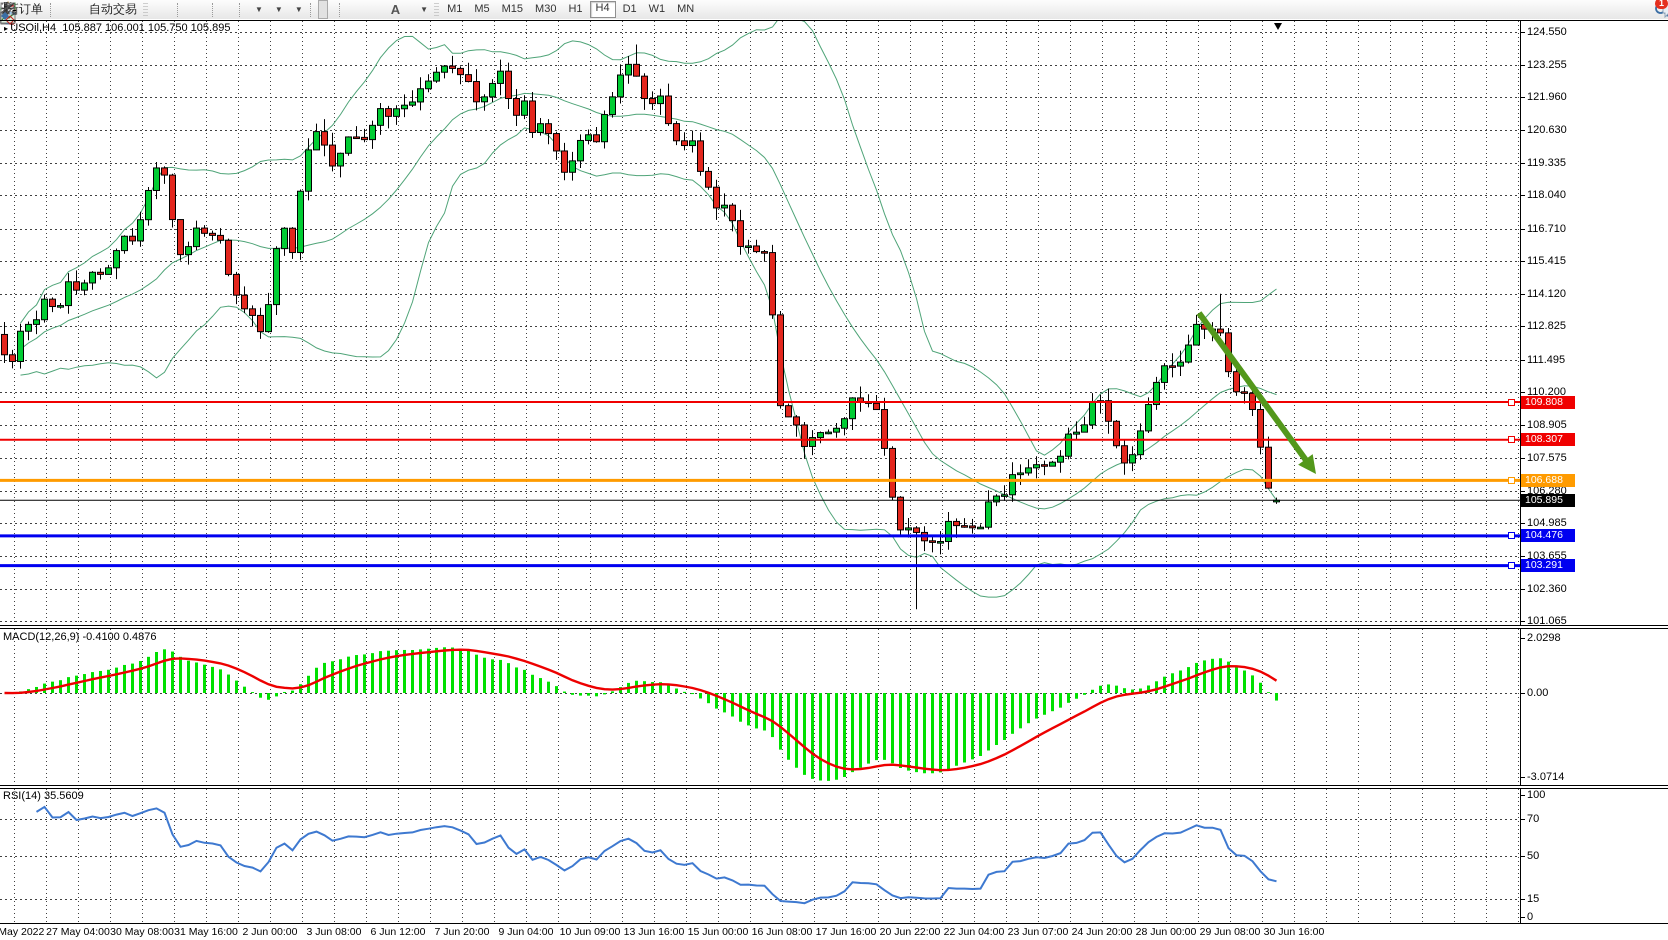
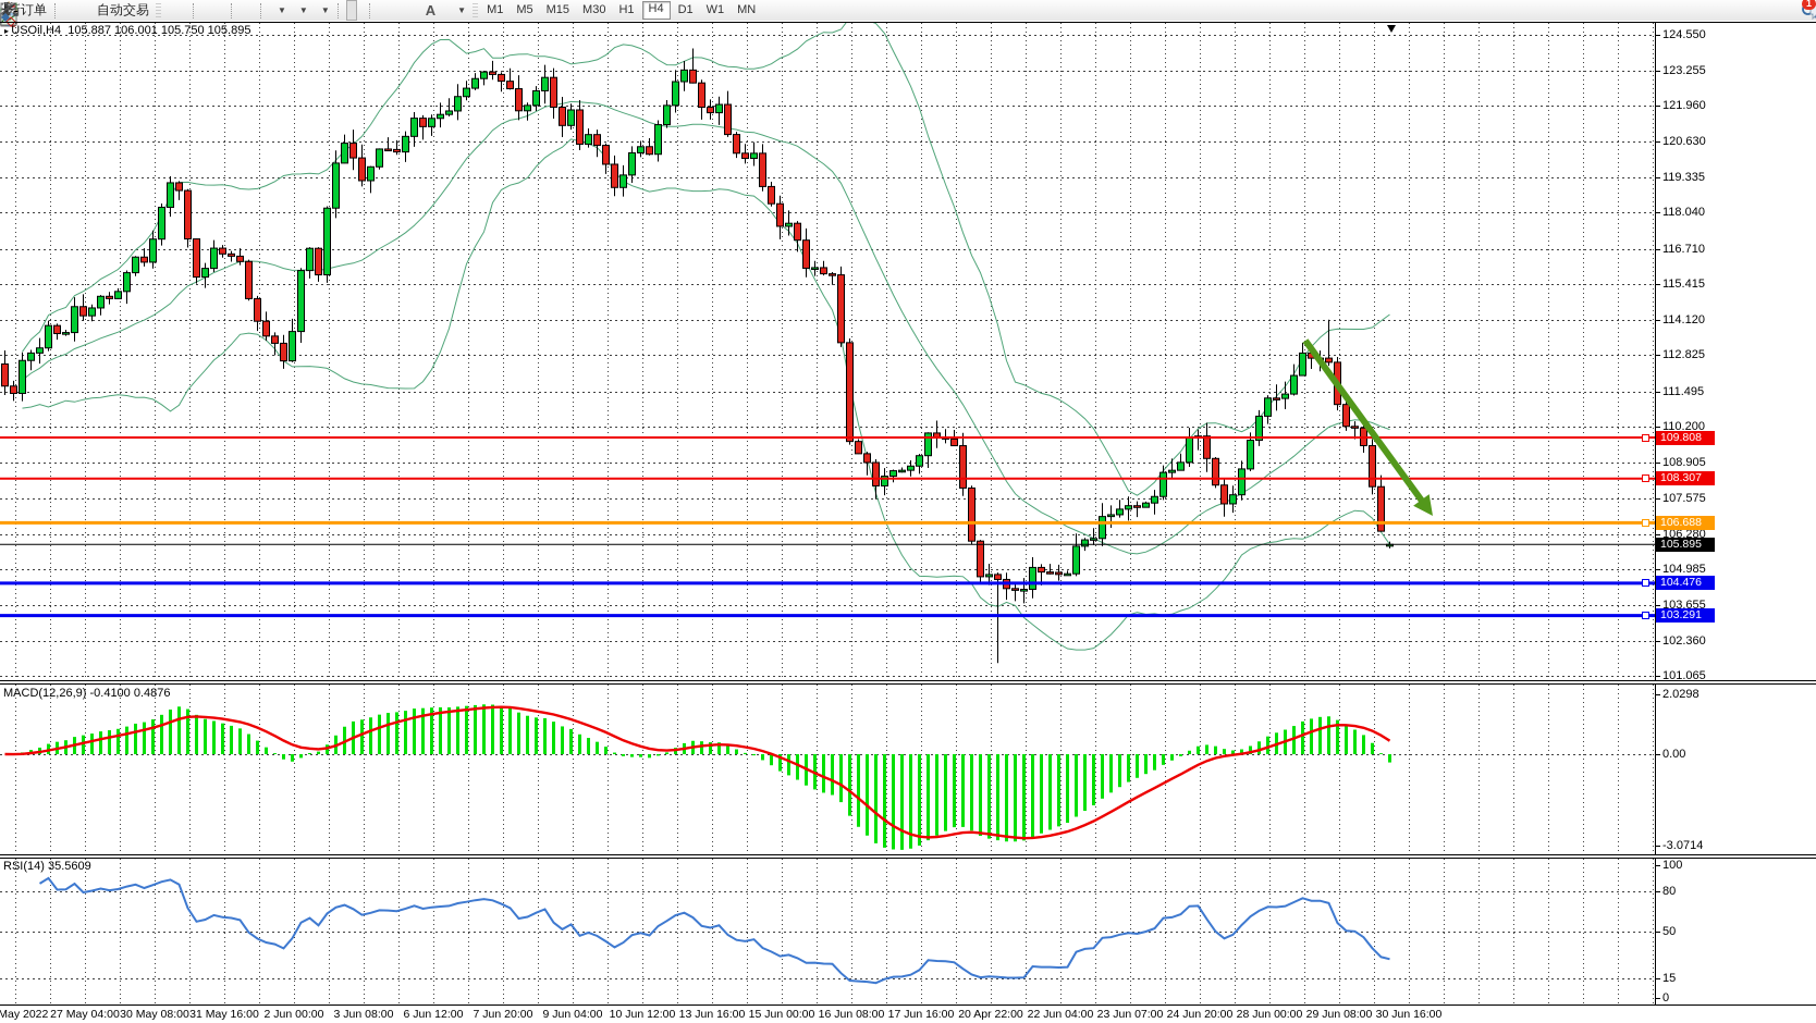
  自动交易
  ▼
  ▼
  ▼
  A
  T
  ▼
  M1
  M5
  M15
  M30
  H1
  H4
  D1
  W1
  MN
  1
  ▸ USOil,H4 105.887 106.001 105.750 105.895
  MACD(12,26,9) -0.4100 0.4876
  RSI(14) 35.5609
  109.808
  108.307
  106.688
  104.476
  103.291
  105.895
  124.550
  123.255
  121.960
  120.630
  119.335
  118.040
  116.710
  115.415
  114.120
  112.825
  111.495
  110.200
  108.905
  107.575
  106.280
  104.985
  103.655
  102.360
  101.065
  2.0298
  0.00
  -3.0714
  100
- 70
+ 80
  50
  15
  0
  May 2022
  27 May 04:00
  30 May 08:00
  31 May 16:00
  2 Jun 00:00
  3 Jun 08:00
  6 Jun 12:00
  7 Jun 20:00
  9 Jun 04:00
- 10 Jun 09:00
+ 10 Jun 12:00
  13 Jun 16:00
  15 Jun 00:00
  16 Jun 08:00
  17 Jun 16:00
- 20 Jun 22:00
+ 20 Apr 22:00
  22 Jun 04:00
  23 Jun 07:00
  24 Jun 20:00
  28 Jun 00:00
  29 Jun 08:00
  30 Jun 16:00
